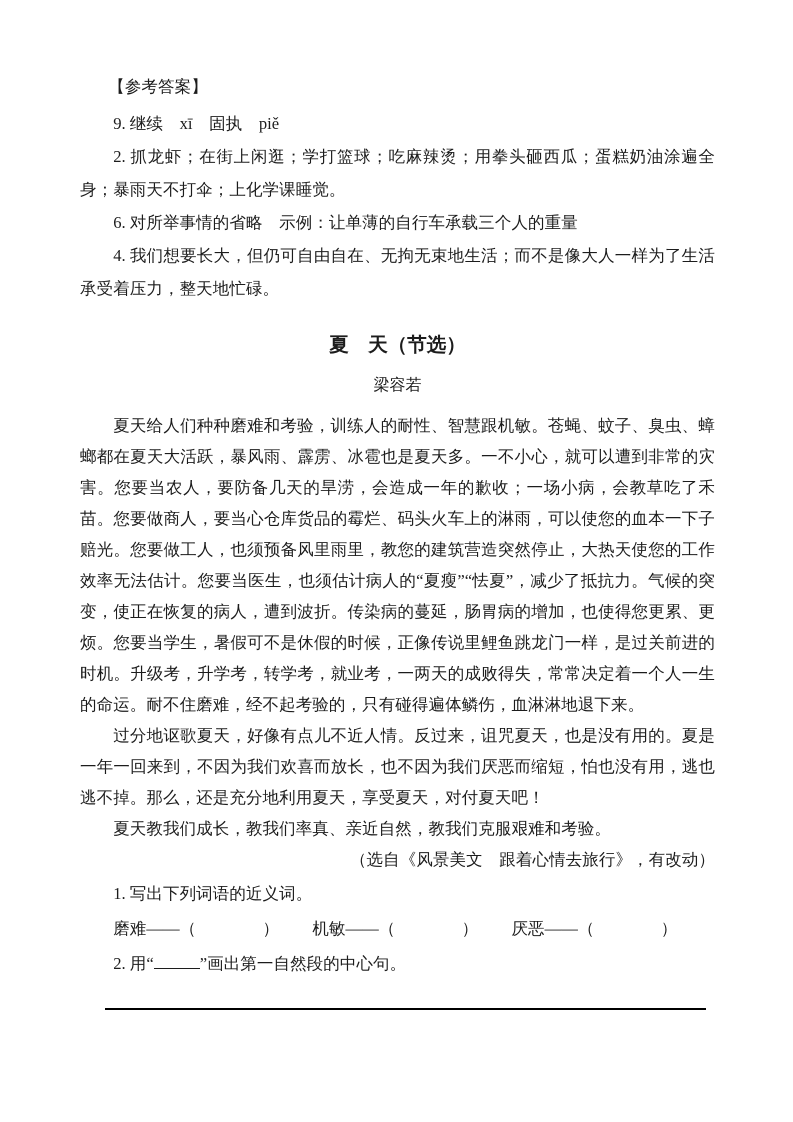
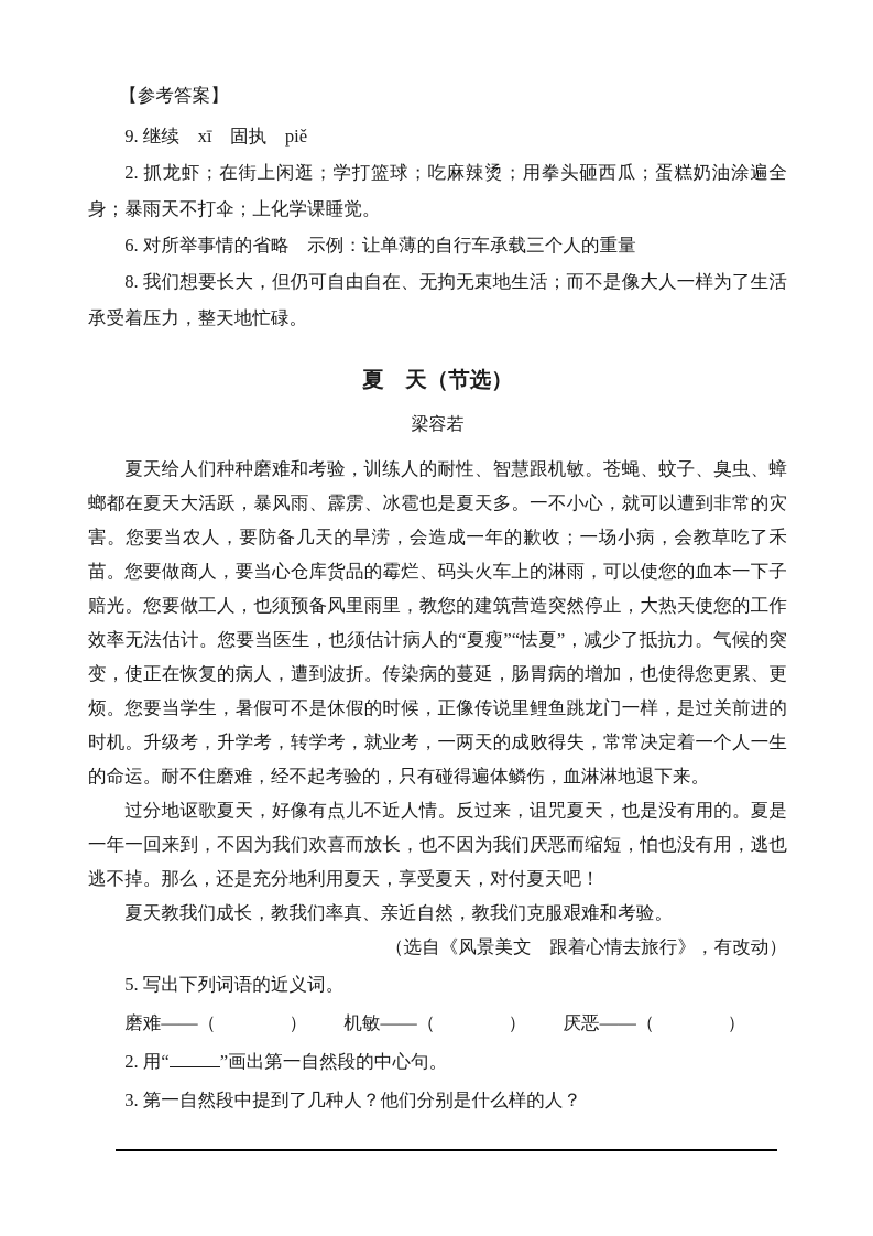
  【参考答案】
  9. 继续 xī 固执 piě
  2. 抓龙虾；在街上闲逛；学打篮球；吃麻辣烫；用拳头砸西瓜；蛋糕奶油涂遍全身；暴雨天不打伞；上化学课睡觉。
  6. 对所举事情的省略 示例：让单薄的自行车承载三个人的重量
- 4. 我们想要长大，但仍可自由自在、无拘无束地生活；而不是像大人一样为了生活承受着压力，整天地忙碌。
+ 8. 我们想要长大，但仍可自由自在、无拘无束地生活；而不是像大人一样为了生活承受着压力，整天地忙碌。
  夏 天（节选）
  梁容若
  夏天给人们种种磨难和考验，训练人的耐性、智慧跟机敏。苍蝇、蚊子、臭虫、蟑螂都在夏天大活跃，暴风雨、霹雳、冰雹也是夏天多。一不小心，就可以遭到非常的灾害。您要当农人，要防备几天的旱涝，会造成一年的歉收；一场小病，会教草吃了禾苗。您要做商人，要当心仓库货品的霉烂、码头火车上的淋雨，可以使您的血本一下子赔光。您要做工人，也须预备风里雨里，教您的建筑营造突然停止，大热天使您的工作效率无法估计。您要当医生，也须估计病人的“夏瘦”“怯夏”，减少了抵抗力。气候的突变，使正在恢复的病人，遭到波折。传染病的蔓延，肠胃病的增加，也使得您更累、更烦。您要当学生，暑假可不是休假的时候，正像传说里鲤鱼跳龙门一样，是过关前进的时机。升级考，升学考，转学考，就业考，一两天的成败得失，常常决定着一个人一生的命运。耐不住磨难，经不起考验的，只有碰得遍体鳞伤，血淋淋地退下来。
  过分地讴歌夏天，好像有点儿不近人情。反过来，诅咒夏天，也是没有用的。夏是一年一回来到，不因为我们欢喜而放长，也不因为我们厌恶而缩短，怕也没有用，逃也逃不掉。那么，还是充分地利用夏天，享受夏天，对付夏天吧！
  夏天教我们成长，教我们率真、亲近自然，教我们克服艰难和考验。
  （选自《风景美文 跟着心情去旅行》，有改动）
- 1. 写出下列词语的近义词。
+ 5. 写出下列词语的近义词。
  磨难——（ ） 机敏——（ ） 厌恶——（ ）
  2. 用“ ”画出第一自然段的中心句。
+ 3. 第一自然段中提到了几种人？他们分别是什么样的人？
